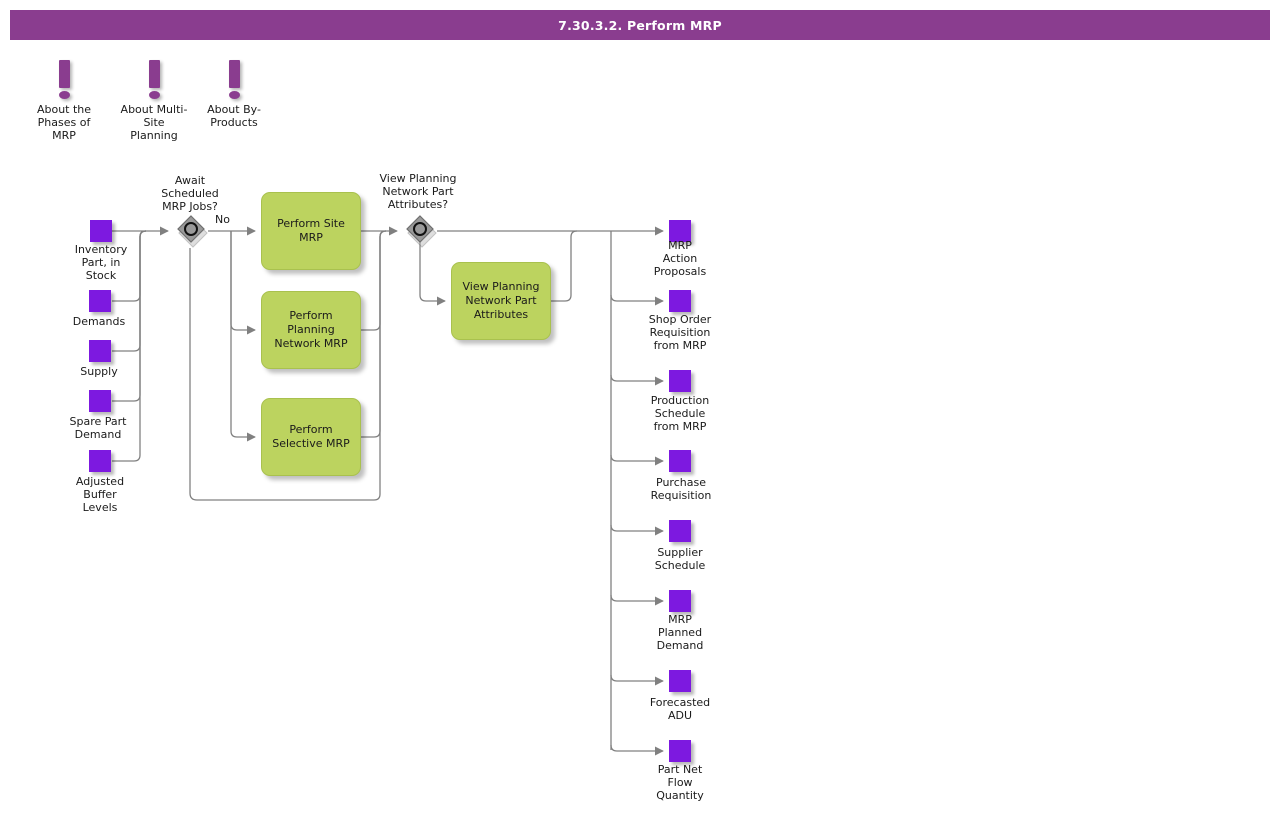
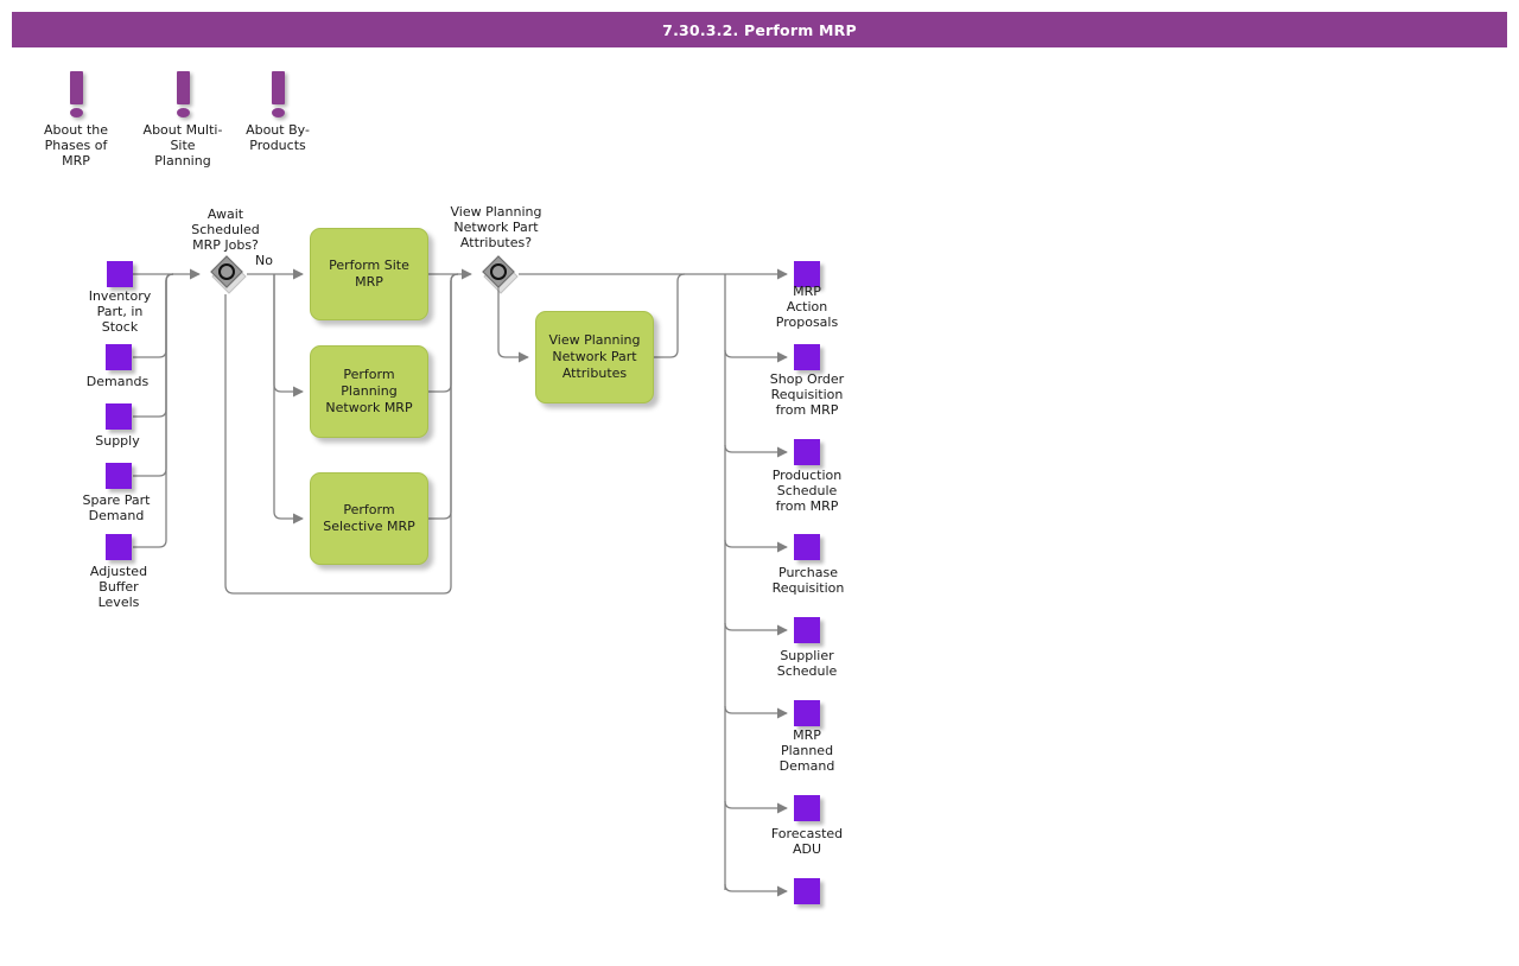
  7.30.3.2. Perform MRP
  About the
  Phases of
  MRP
  About Multi-
  Site
  Planning
  About By-
  Products
  Inventory
  Part, in
  Stock
  Demands
  Supply
  Spare Part
  Demand
  Adjusted
  Buffer
  Levels
  Await
  Scheduled
  MRP Jobs?
  No
  View Planning
  Network Part
  Attributes?
  Perform Site
  MRP
  Perform
  Planning
  Network MRP
  Perform
  Selective MRP
  View Planning
  Network Part
  Attributes
  MRP
  Action
  Proposals
  Shop Order
  Requisition
  from MRP
  Production
  Schedule
  from MRP
  Purchase
  Requisition
  Supplier
  Schedule
  MRP
  Planned
  Demand
  Forecasted
  ADU
- Part Net
- Flow
- Quantity
